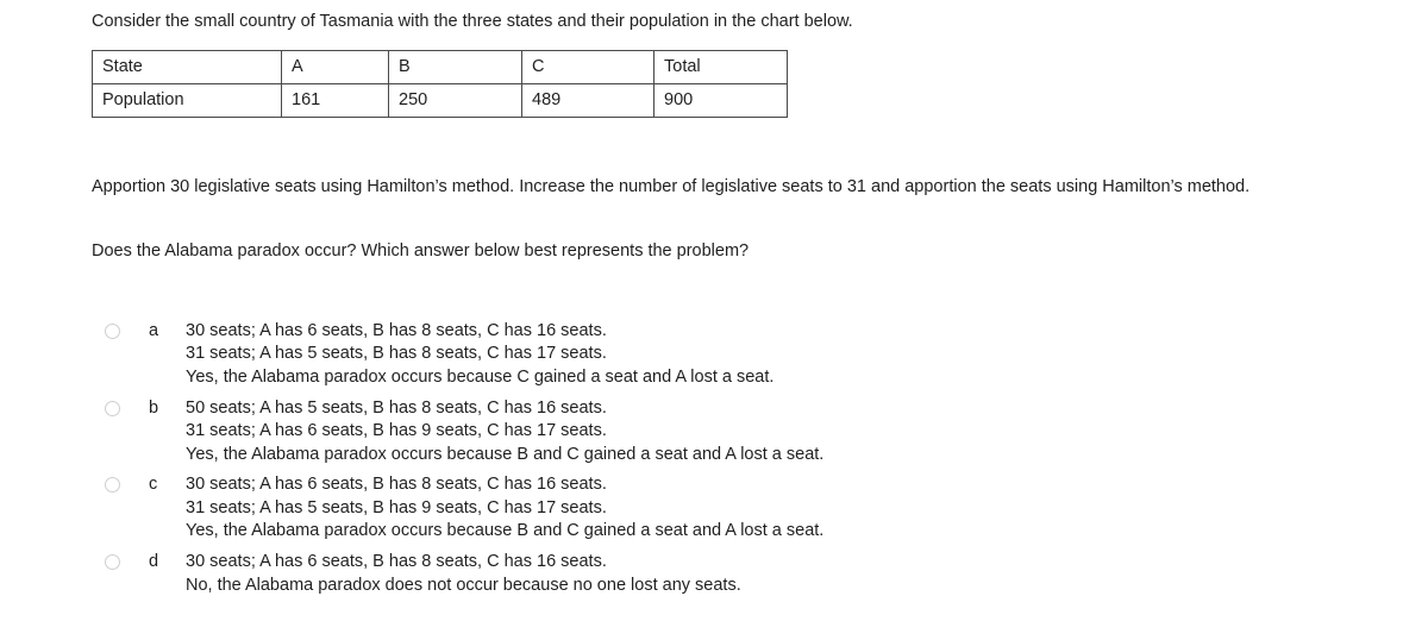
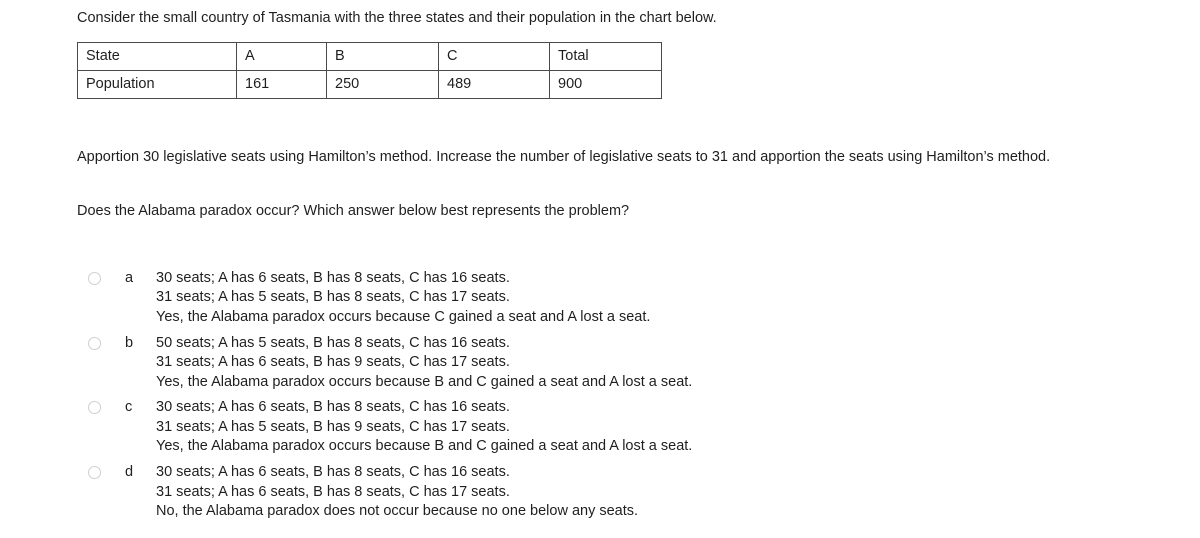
  Consider the small country of Tasmania with the three states and their population in the chart below.
  State	A	B	C	Total
  Population	161	250	489	900
  Apportion 30 legislative seats using Hamilton’s method. Increase the number of legislative seats to 31 and apportion the seats using Hamilton’s method.
  Does the Alabama paradox occur? Which answer below best represents the problem?
  a
  30 seats; A has 6 seats, B has 8 seats, C has 16 seats.
  31 seats; A has 5 seats, B has 8 seats, C has 17 seats.
  Yes, the Alabama paradox occurs because C gained a seat and A lost a seat.
  b
  50 seats; A has 5 seats, B has 8 seats, C has 16 seats.
  31 seats; A has 6 seats, B has 9 seats, C has 17 seats.
  Yes, the Alabama paradox occurs because B and C gained a seat and A lost a seat.
  c
  30 seats; A has 6 seats, B has 8 seats, C has 16 seats.
  31 seats; A has 5 seats, B has 9 seats, C has 17 seats.
  Yes, the Alabama paradox occurs because B and C gained a seat and A lost a seat.
  d
  30 seats; A has 6 seats, B has 8 seats, C has 16 seats.
+ 31 seats; A has 6 seats, B has 8 seats, C has 17 seats.
- No, the Alabama paradox does not occur because no one lost any seats.
+ No, the Alabama paradox does not occur because no one below any seats.
